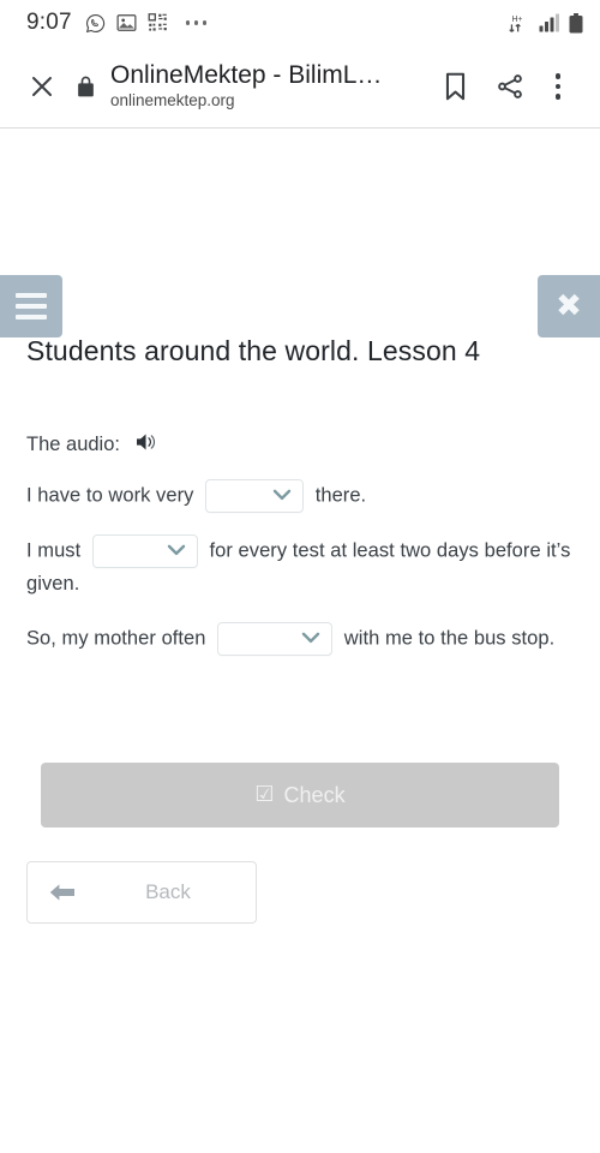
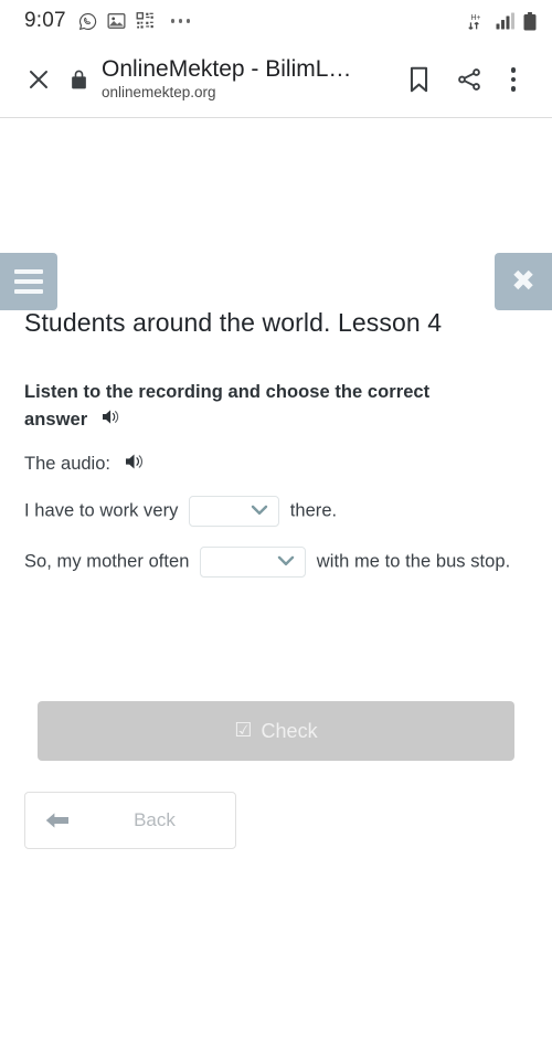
  9:07
  OnlineMektep - BilimL…
  onlinemektep.org
  ✖
  Students around the world. Lesson 4
+ Listen to the recording and choose the correct answer
  The audio:
  I have to work very there.
- I must for every test at least two days before it’s given.
  So, my mother often with me to the bus stop.
  ☑
  Check
  Back
